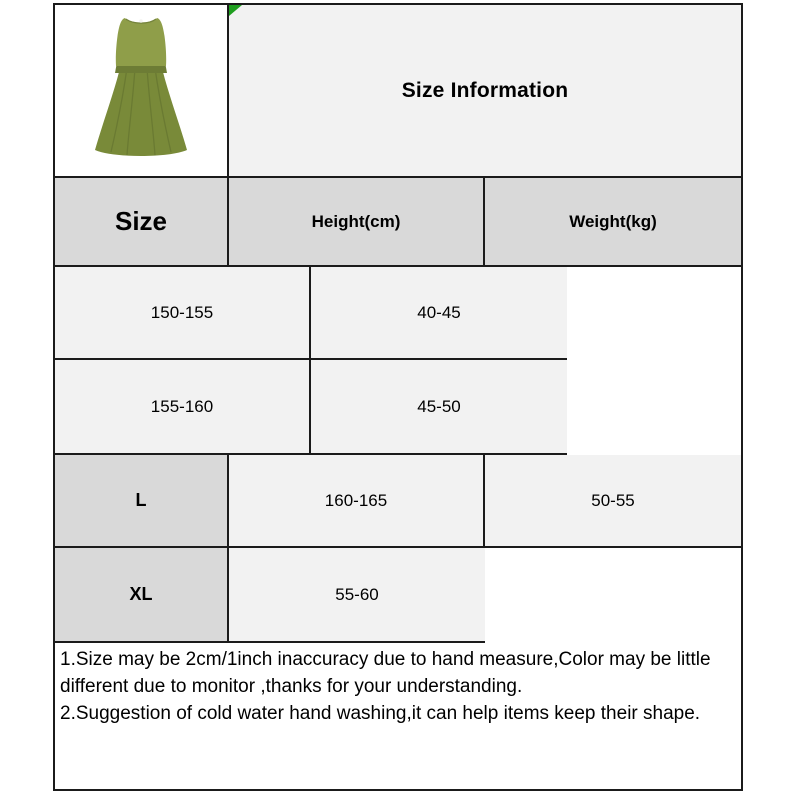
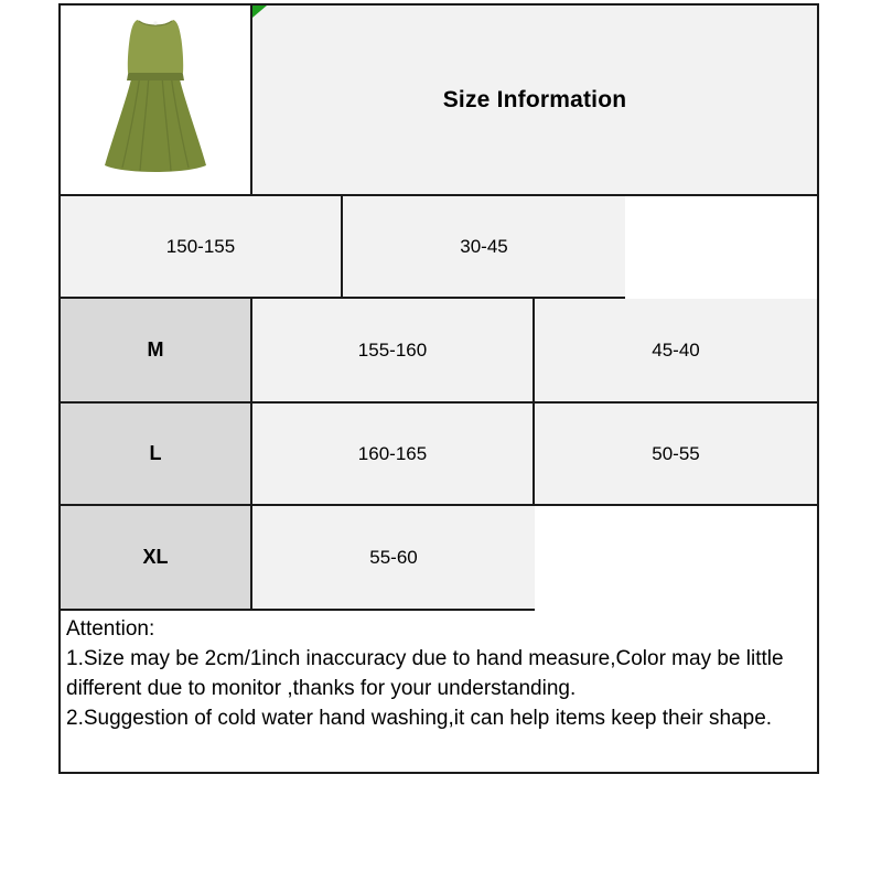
  Size Information
- Size
- Height(cm)
- Weight(kg)
  150-155
- 40-45
+ 30-45
+ M
  155-160
- 45-50
+ 45-40
  L
  160-165
  50-55
  XL
  55-60
+ Attention:
  1.Size may be 2cm/1inch inaccuracy due to hand measure,Color may be little different due to monitor ,thanks for your understanding.
  2.Suggestion of cold water hand washing,it can help items keep their shape.
